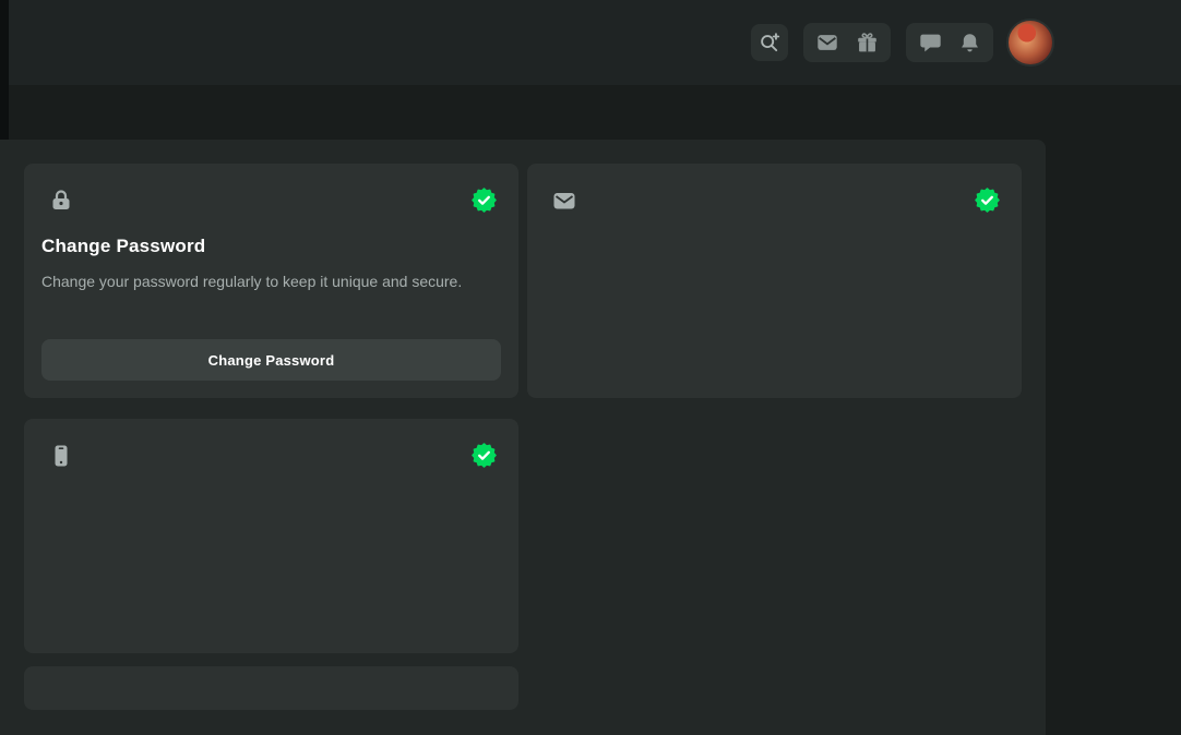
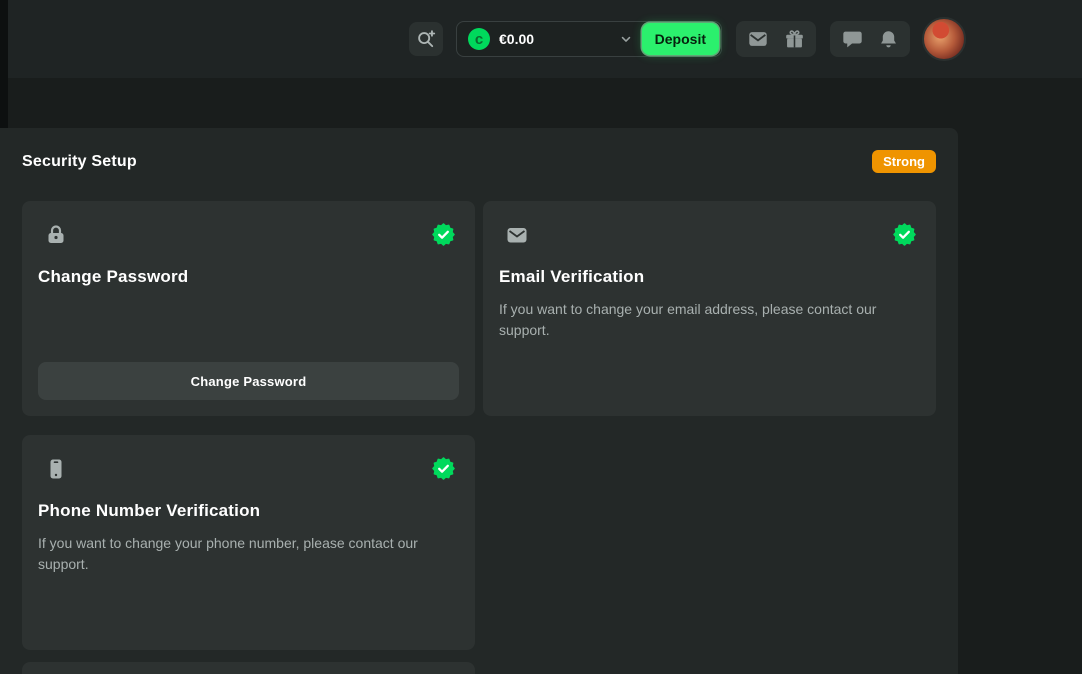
+ c
+ €0.00
+ Deposit
+ Security Setup
+ Strong
  Change Password
- Change your password regularly to keep it unique and secure.
  Change Password
+ Email Verification
+ If you want to change your email address, please contact our support.
+ Phone Number Verification
+ If you want to change your phone number, please contact our support.
